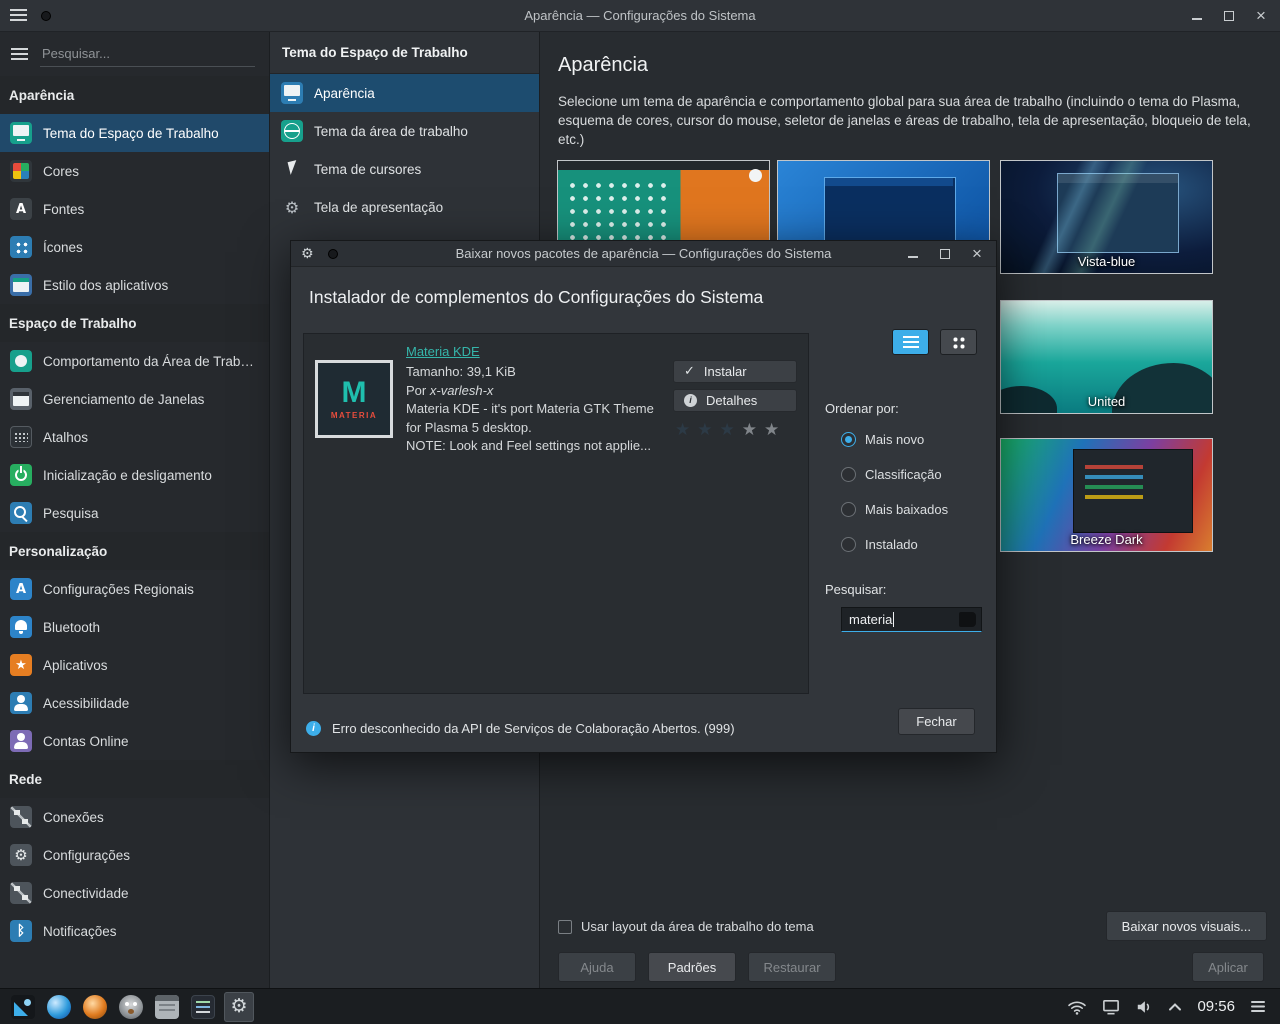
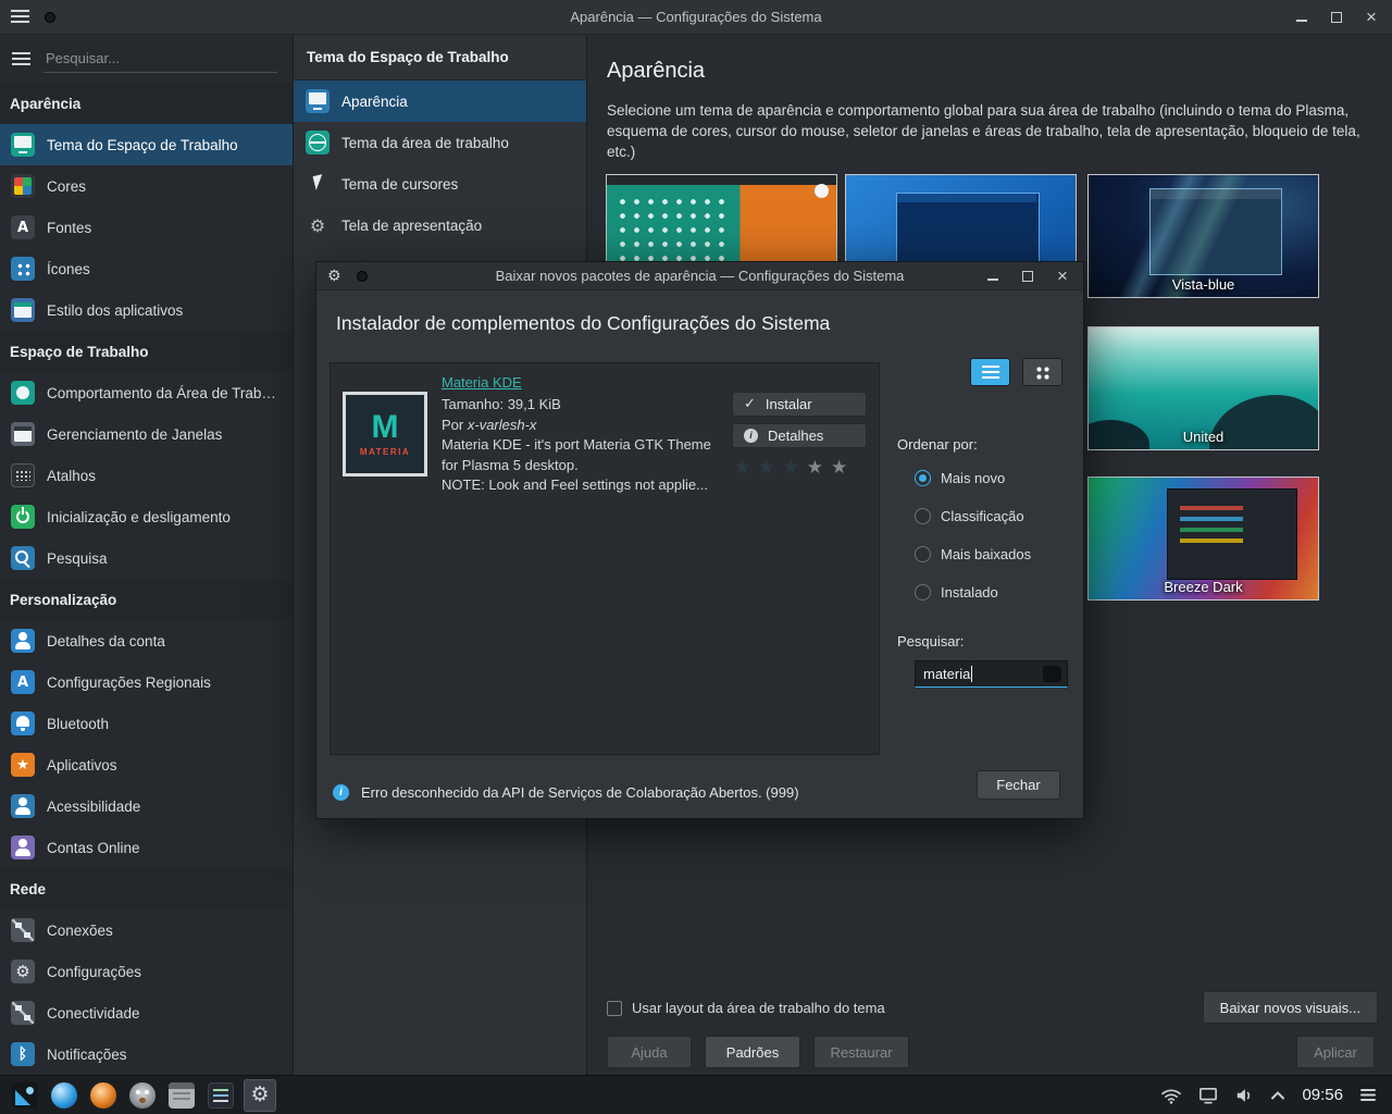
  Aparência — Configurações do Sistema
  Pesquisar...
  Aparência
  Tema do Espaço de Trabalho
  Cores
  Fontes
  Ícones
  Estilo dos aplicativos
  Espaço de Trabalho
  Comportamento da Área de Traba...
  Gerenciamento de Janelas
  Atalhos
  Inicialização e desligamento
  Pesquisa
  Personalização
+ Detalhes da conta
  Configurações Regionais
  Bluetooth
  Aplicativos
  Acessibilidade
  Contas Online
  Rede
  Conexões
  Configurações
  Conectividade
  Notificações
  Tema do Espaço de Trabalho
  Aparência
  Tema da área de trabalho
  Tema de cursores
  Tela de apresentação
  Aparência
  Selecione um tema de aparência e comportamento global para sua área de trabalho (incluindo o tema do Plasma, esquema de cores, cursor do mouse, seletor de janelas e áreas de trabalho, tela de apresentação, bloqueio de tela, etc.)
  Vista-blue
  United
  Breeze Dark
  Usar layout da área de trabalho do tema
  Baixar novos visuais...
  Ajuda
  Padrões
  Restaurar
  Aplicar
  ⚙
  Baixar novos pacotes de aparência — Configurações do Sistema
  Instalador de complementos do Configurações do Sistema
  M
  MATERIA
  Materia KDE
  Tamanho: 39,1 KiB
  Por x-varlesh-x
  Materia KDE - it's port Materia GTK Theme for Plasma 5 desktop.
  NOTE: Look and Feel settings not applie...
  ✓
  Instalar
  i
  Detalhes
  ★
  ★
  Ordenar por:
  Mais novo
  Classificação
  Mais baixados
  Instalado
  Pesquisar:
  materia
  i
  Erro desconhecido da API de Serviços de Colaboração Abertos. (999)
  Fechar
  09:56
